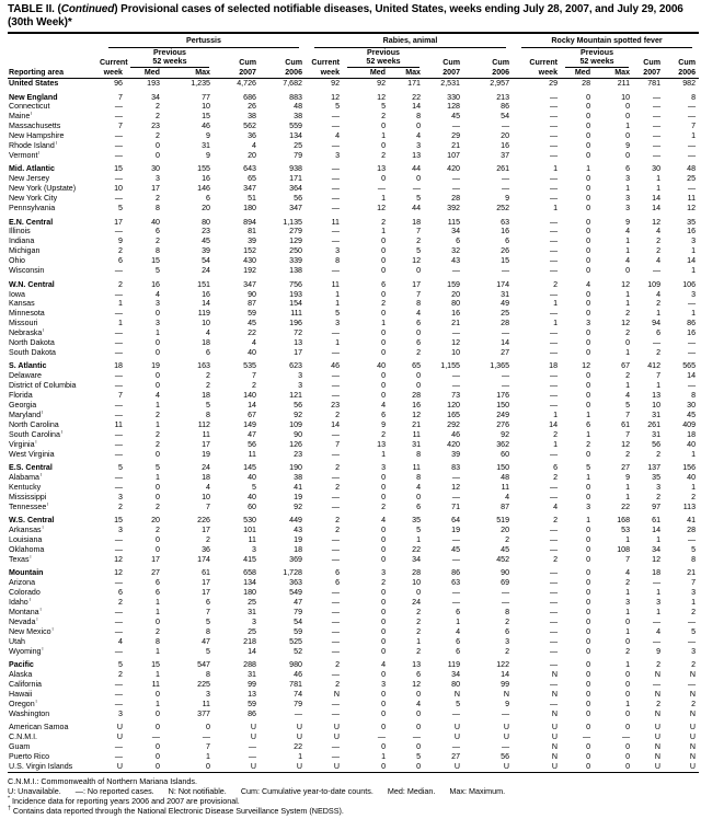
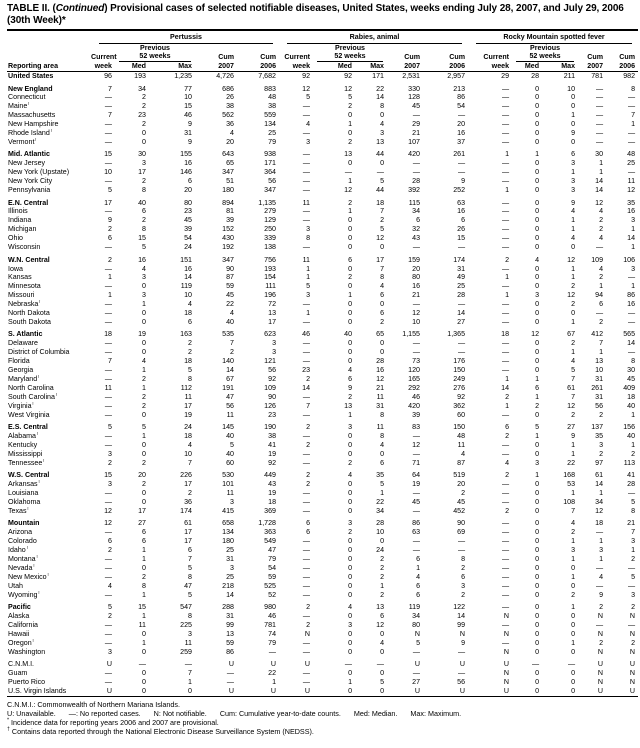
  TABLE II. (Continued) Provisional cases of selected notifiable diseases, United States, weeks ending July 28, 2007, and July 29, 2006
  (30th Week)*
  	Pertussis	Rabies, animal	Rocky Mountain spotted fever
  		Previous				Previous				Previous
  	Current	52 weeks	Cum	Cum	Current	52 weeks	Cum	Cum	Current	52 weeks	Cum	Cum
  Reporting area	week	Med	Max	2007	2006	week	Med	Max	2007	2006	week	Med	Max	2007	2006
  United States	96	193	1,235	4,726	7,682	92	92	171	2,531	2,957	29	28	211	781	982
  New England	7	34	77	686	883	12	12	22	330	213	—	0	10	—	8
  Connecticut	—	2	10	26	48	5	5	14	128	86	—	0	0	—	—
  Maine	—	2	15	38	38	—	2	8	45	54	—	0	0	—	—
  Massachusetts	7	23	46	562	559	—	0	0	—	—	—	0	1	—	7
  New Hampshire	—	2	9	36	134	4	1	4	29	20	—	0	0	—	1
  Rhode Island	—	0	31	4	25	—	0	3	21	16	—	0	9	—	—
  Vermont	—	0	9	20	79	3	2	13	107	37	—	0	0	—	—
  Mid. Atlantic	15	30	155	643	938	—	13	44	420	261	1	1	6	30	48
  New Jersey	—	3	16	65	171	—	0	0	—	—	—	0	3	1	25
  New York (Upstate)	10	17	146	347	364	—	—	—	—	—	—	0	1	1	—
  New York City	—	2	6	51	56	—	1	5	28	9	—	0	3	14	11
  Pennsylvania	5	8	20	180	347	—	12	44	392	252	1	0	3	14	12
  E.N. Central	17	40	80	894	1,135	11	2	18	115	63	—	0	9	12	35
  Illinois	—	6	23	81	279	—	1	7	34	16	—	0	4	4	16
  Indiana	9	2	45	39	129	—	0	2	6	6	—	0	1	2	3
  Michigan	2	8	39	152	250	3	0	5	32	26	—	0	1	2	1
  Ohio	6	15	54	430	339	8	0	12	43	15	—	0	4	4	14
  Wisconsin	—	5	24	192	138	—	0	0	—	—	—	0	0	—	1
  W.N. Central	2	16	151	347	756	11	6	17	159	174	2	4	12	109	106
  Iowa	—	4	16	90	193	1	0	7	20	31	—	0	1	4	3
  Kansas	1	3	14	87	154	1	2	8	80	49	1	0	1	2	—
  Minnesota	—	0	119	59	111	5	0	4	16	25	—	0	2	1	1
  Missouri	1	3	10	45	196	3	1	6	21	28	1	3	12	94	86
  Nebraska	—	1	4	22	72	—	0	0	—	—	—	0	2	6	16
  North Dakota	—	0	18	4	13	1	0	6	12	14	—	0	0	—	—
  South Dakota	—	0	6	40	17	—	0	2	10	27	—	0	1	2	—
  S. Atlantic	18	19	163	535	623	46	40	65	1,155	1,365	18	12	67	412	565
  Delaware	—	0	2	7	3	—	0	0	—	—	—	0	2	7	14
  District of Columbia	—	0	2	2	3	—	0	0	—	—	—	0	1	1	—
  Florida	7	4	18	140	121	—	0	28	73	176	—	0	4	13	8
  Georgia	—	1	5	14	56	23	4	16	120	150	—	0	5	10	30
  Maryland	—	2	8	67	92	2	6	12	165	249	1	1	7	31	45
- North Carolina	11	1	112	149	109	14	9	21	292	276	14	6	61	261	409
+ North Carolina	11	1	112	191	109	14	9	21	292	276	14	6	61	261	409
  South Carolina	—	2	11	47	90	—	2	11	46	92	2	1	7	31	18
  Virginia	—	2	17	56	126	7	13	31	420	362	1	2	12	56	40
  West Virginia	—	0	19	11	23	—	1	8	39	60	—	0	2	2	1
  E.S. Central	5	5	24	145	190	2	3	11	83	150	6	5	27	137	156
  Alabama	—	1	18	40	38	—	0	8	—	48	2	1	9	35	40
  Kentucky	—	0	4	5	41	2	0	4	12	11	—	0	1	3	1
  Mississippi	3	0	10	40	19	—	0	0	—	4	—	0	1	2	2
  Tennessee	2	2	7	60	92	—	2	6	71	87	4	3	22	97	113
  W.S. Central	15	20	226	530	449	2	4	35	64	519	2	1	168	61	41
  Arkansas	3	2	17	101	43	2	0	5	19	20	—	0	53	14	28
  Louisiana	—	0	2	11	19	—	0	1	—	2	—	0	1	1	—
  Oklahoma	—	0	36	3	18	—	0	22	45	45	—	0	108	34	5
  Mountain	12	27	61	658	1,728	6	3	28	86	90	—	0	4	18	21
  Arizona	—	6	17	134	363	6	2	10	63	69	—	0	2	—	7
  Colorado	6	6	17	180	549	—	0	0	—	—	—	0	1	1	3
  Idaho	2	1	6	25	47	—	0	24	—	—	—	0	3	3	1
  Montana	—	1	7	31	79	—	0	2	6	8	—	0	1	1	2
  Nevada	—	0	5	3	54	—	0	2	1	2	—	0	0	—	—
  New Mexico	—	2	8	25	59	—	0	2	4	6	—	0	1	4	5
  Utah	4	8	47	218	525	—	0	1	6	3	—	0	0	—	—
  Wyoming	—	1	5	14	52	—	0	2	6	2	—	0	2	9	3
  Pacific	5	15	547	288	980	2	4	13	119	122	—	0	1	2	2
  Alaska	2	1	8	31	46	—	0	6	34	14	N	0	0	N	N
  California	—	11	225	99	781	2	3	12	80	99	—	0	0	—	—
  Hawaii	—	0	3	13	74	N	0	0	N	N	N	0	0	N	N
  Oregon	—	1	11	59	79	—	0	4	5	9	—	0	1	2	2
- Washington	3	0	377	86	—	—	0	0	—	—	N	0	0	N	N
+ Washington	3	0	259	86	—	—	0	0	—	—	N	0	0	N	N
- American Samoa	U	0	0	U	U	U	0	0	U	U	U	0	0	U	U
  C.N.M.I.	U	—	—	U	U	U	—	—	U	U	U	—	—	U	U
  Guam	—	0	7	—	22	—	0	0	—	—	N	0	0	N	N
  Puerto Rico	—	0	1	—	1	—	1	5	27	56	N	0	0	N	N
  U.S. Virgin Islands	U	0	0	U	U	U	0	0	U	U	U	0	0	U	U
  C.N.M.I.: Commonwealth of Northern Mariana Islands.
  U: Unavailable. —: No reported cases. N: Not notifiable. Cum: Cumulative year-to-date counts. Med: Median. Max: Maximum.
  Incidence data for reporting years 2006 and 2007 are provisional.
  Contains data reported through the National Electronic Disease Surveillance System (NEDSS).
